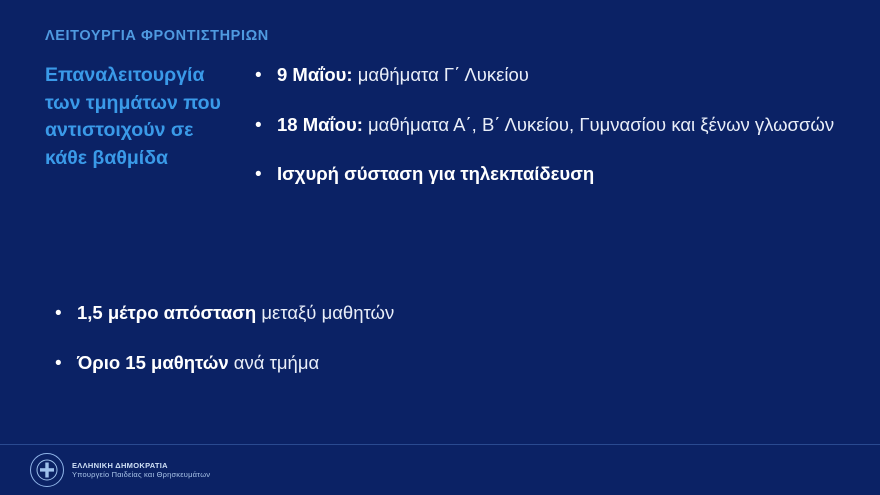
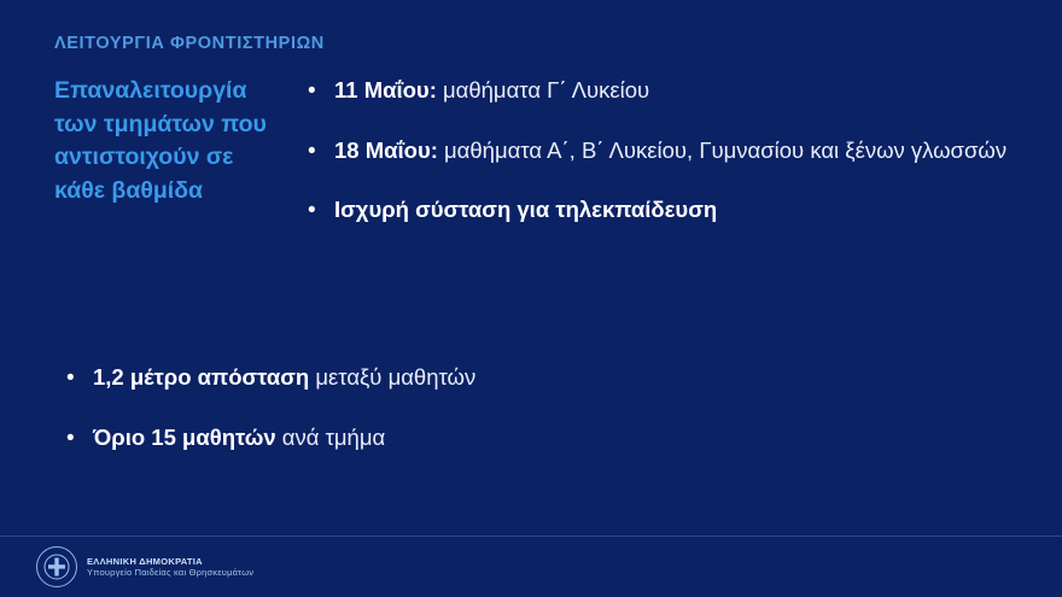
  ΛΕΙΤΟΥΡΓΙΑ ΦΡΟΝΤΙΣΤΗΡΙΩΝ
  Επαναλειτουργία των τμημάτων που αντιστοιχούν σε κάθε βαθμίδα
  •
- 9 Μαΐου: μαθήματα Γ΄ Λυκείου
+ 11 Μαΐου: μαθήματα Γ΄ Λυκείου
  •
  18 Μαΐου: μαθήματα Α΄, Β΄ Λυκείου, Γυμνασίου και ξένων γλωσσών
  •
  Ισχυρή σύσταση για τηλεκπαίδευση
  •
- 1,5 μέτρο απόσταση μεταξύ μαθητών
+ 1,2 μέτρο απόσταση μεταξύ μαθητών
  •
  Όριο 15 μαθητών ανά τμήμα
  ΕΛΛΗΝΙΚΗ ΔΗΜΟΚΡΑΤΙΑ
  Υπουργείο Παιδείας και Θρησκευμάτων
